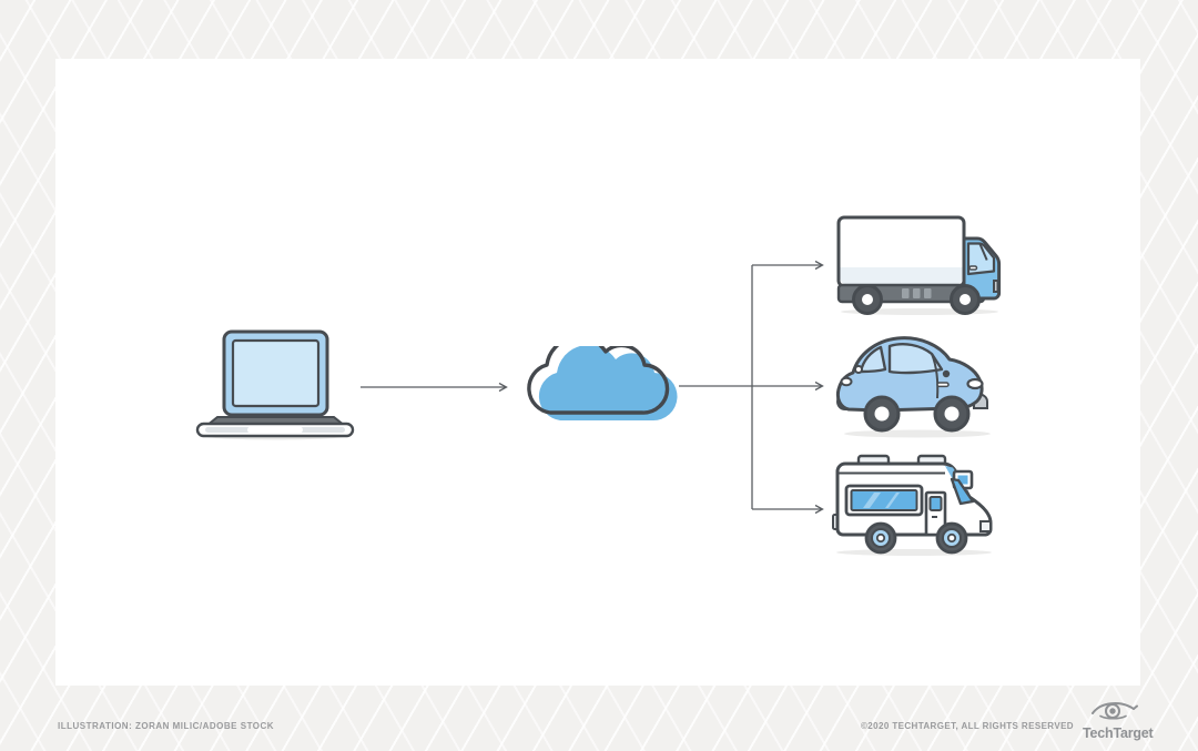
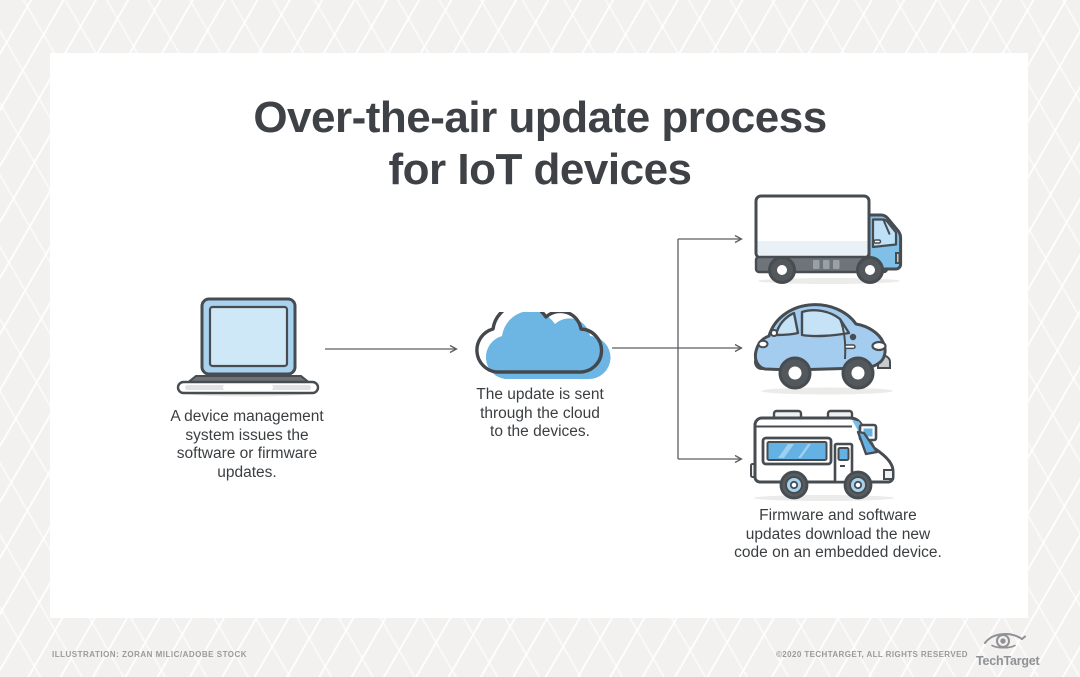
+ Over-the-air update process
+ for IoT devices
+ A device management
+ system issues the
+ software or firmware
+ updates.
+ The update is sent
+ through the cloud
+ to the devices.
+ Firmware and software
+ updates download the new
+ code on an embedded device.
  ILLUSTRATION: ZORAN MILIC/ADOBE STOCK
  ©2020 TECHTARGET, ALL RIGHTS RESERVED
  TechTarget
